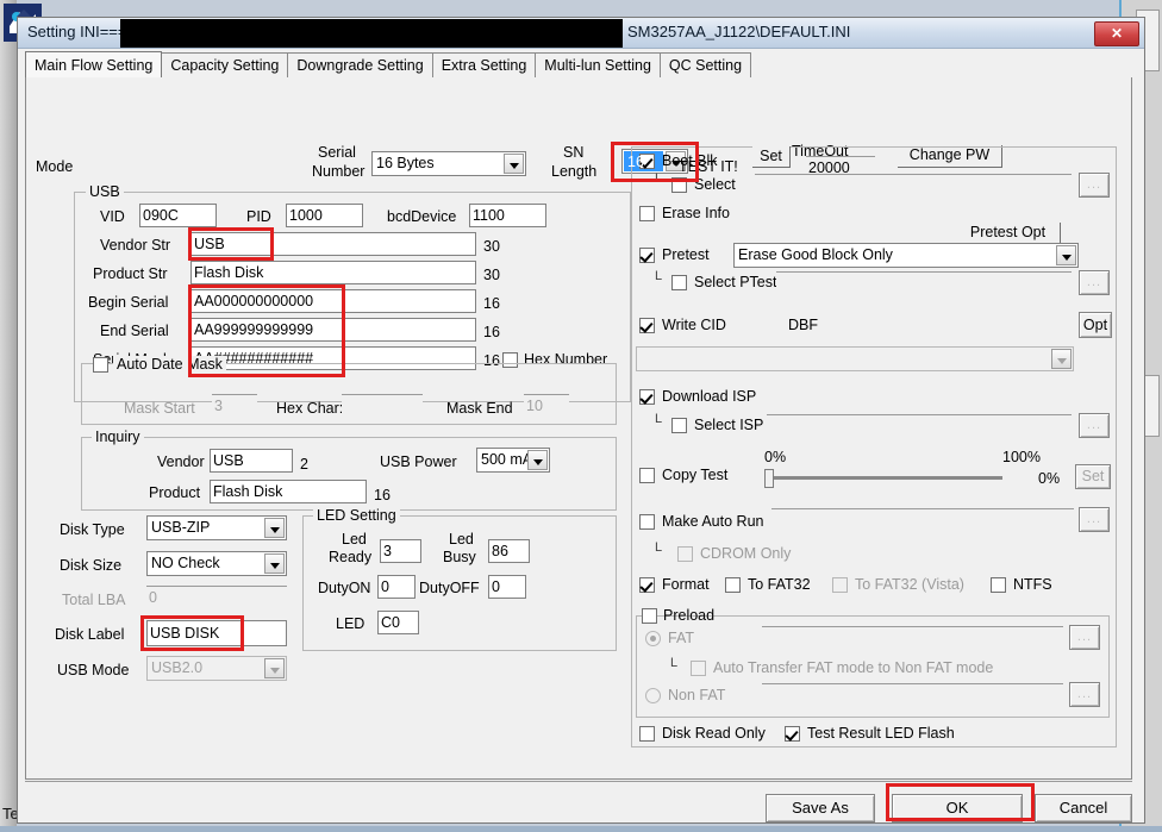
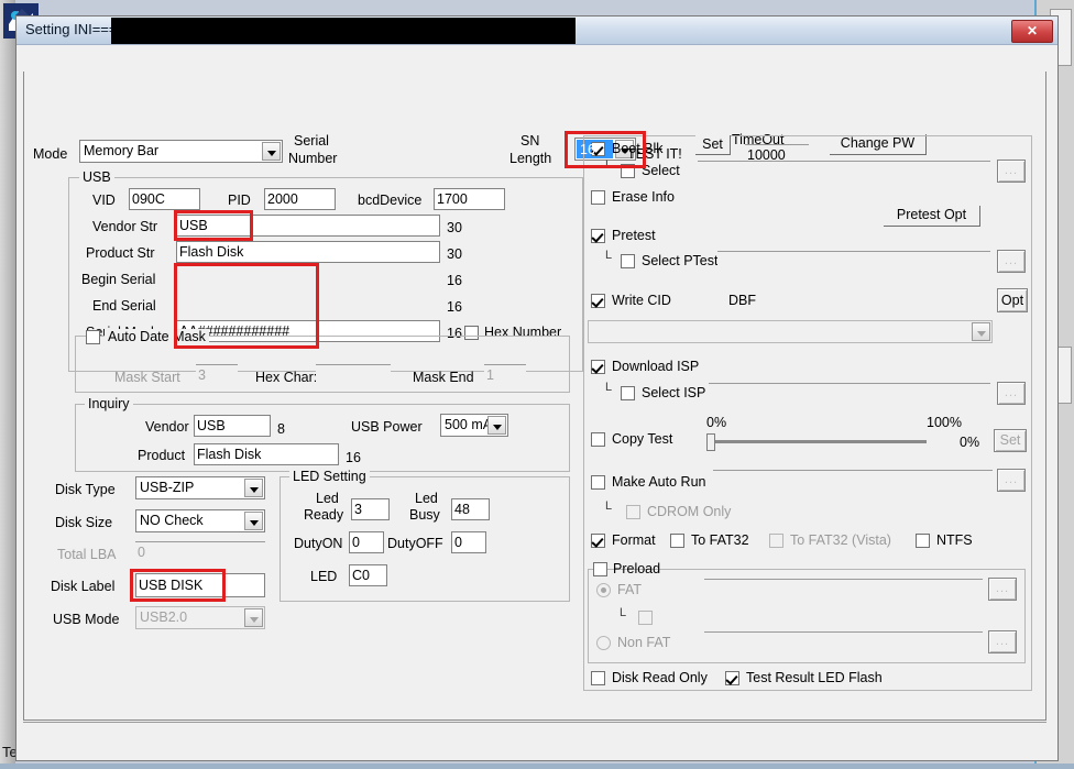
  Te
  Setting INI==
- SM3257AA_J1122\DEFAULT.INI
  ✕
- Main Flow Setting
- Capacity Setting
- Downgrade Setting
- Extra Setting
- Multi-lun Setting
- QC Setting
  Mode
+ Memory Bar
  Serial
  Number
- 16 Bytes
  SN
  Length
  16
  TEST IT!
  TimeOut
- 20000
+ 10000
  Change PW
  USB
  VID
  090C
  PID
- 1000
+ 2000
  bcdDevice
- 1100
+ 1700
  Vendor Str
  USB
  30
  Product Str
  Flash Disk
  30
  Begin Serial
- AA000000000000
  16
  End Serial
- AA999999999999
  16
  ###########
  16
  Hex Number
  Auto Date Mask
  Mask Start
  3
  Hex Char
  Mask End
- 10
+ 1
  Inquiry
  Vendor
  USB
- 2
+ 8
  USB Power
  500 m
  Product
  Flash Disk
  16
  Disk Type
  USB-ZIP
  Disk Size
  NO Check
  Total LBA
  0
  Disk Label
  USB DISK
  USB Mode
  USB2.0
  LED Setting
  Led
  Ready
  3
  Led
  Busy
- 86
+ 48
  DutyON
  0
  DutyOFF
  0
  LED
  C0
  Boot Blk
  Set
  L
  Select
  ...
  Erase Info
  Pretest Opt
  Pretest
- Erase Good Block Only
  L
  Select PTest
  ...
  Write CID
  DBF
  Opt
  Download ISP
  L
  Select ISP
  ...
  0%
  100%
  Copy Test
  0%
  Set
  Make Auto Run
  ...
  L
  CDROM Only
  Format
  To FAT32
  To FAT32 (Vista)
  NTFS
  Preload
  FAT
  ...
  L
- Auto Transfer FAT mode to Non FAT mode
  Non FAT
  ...
  Disk Read Only
  Test Result LED Flash
- Save As
- OK
- Cancel
